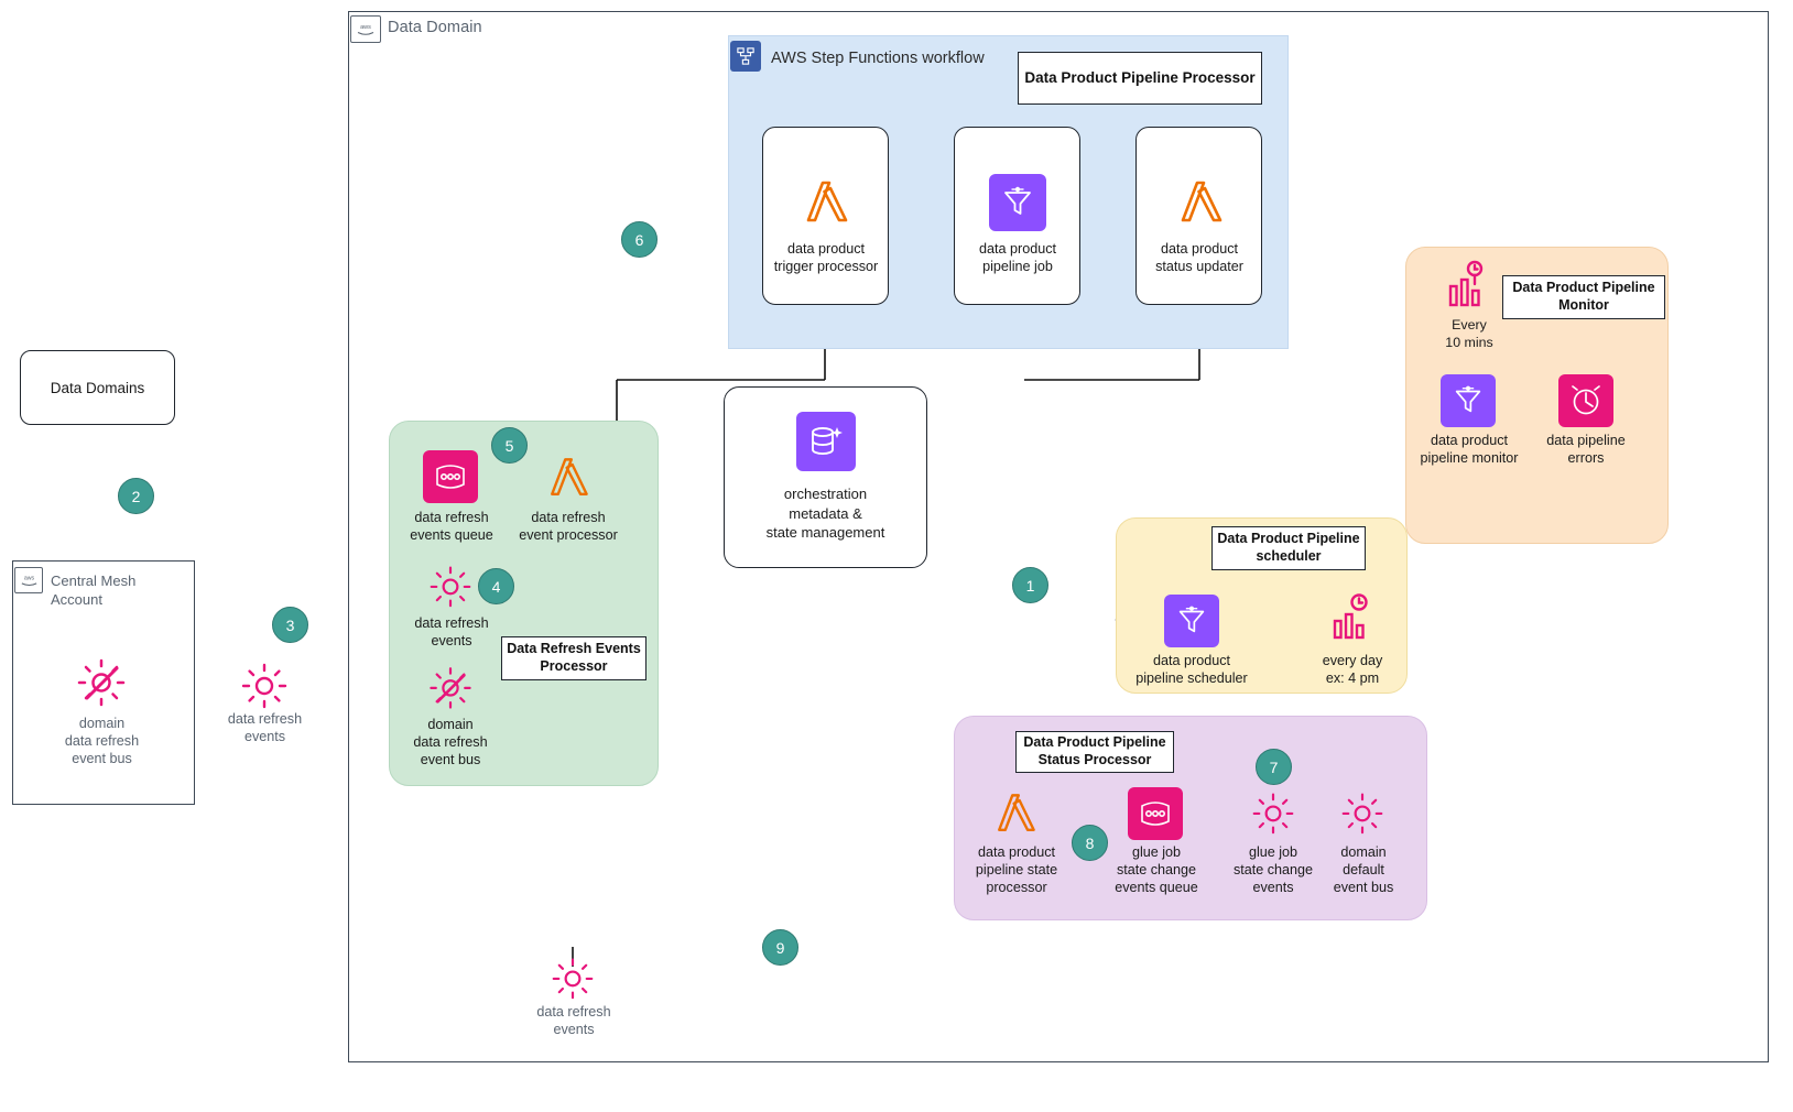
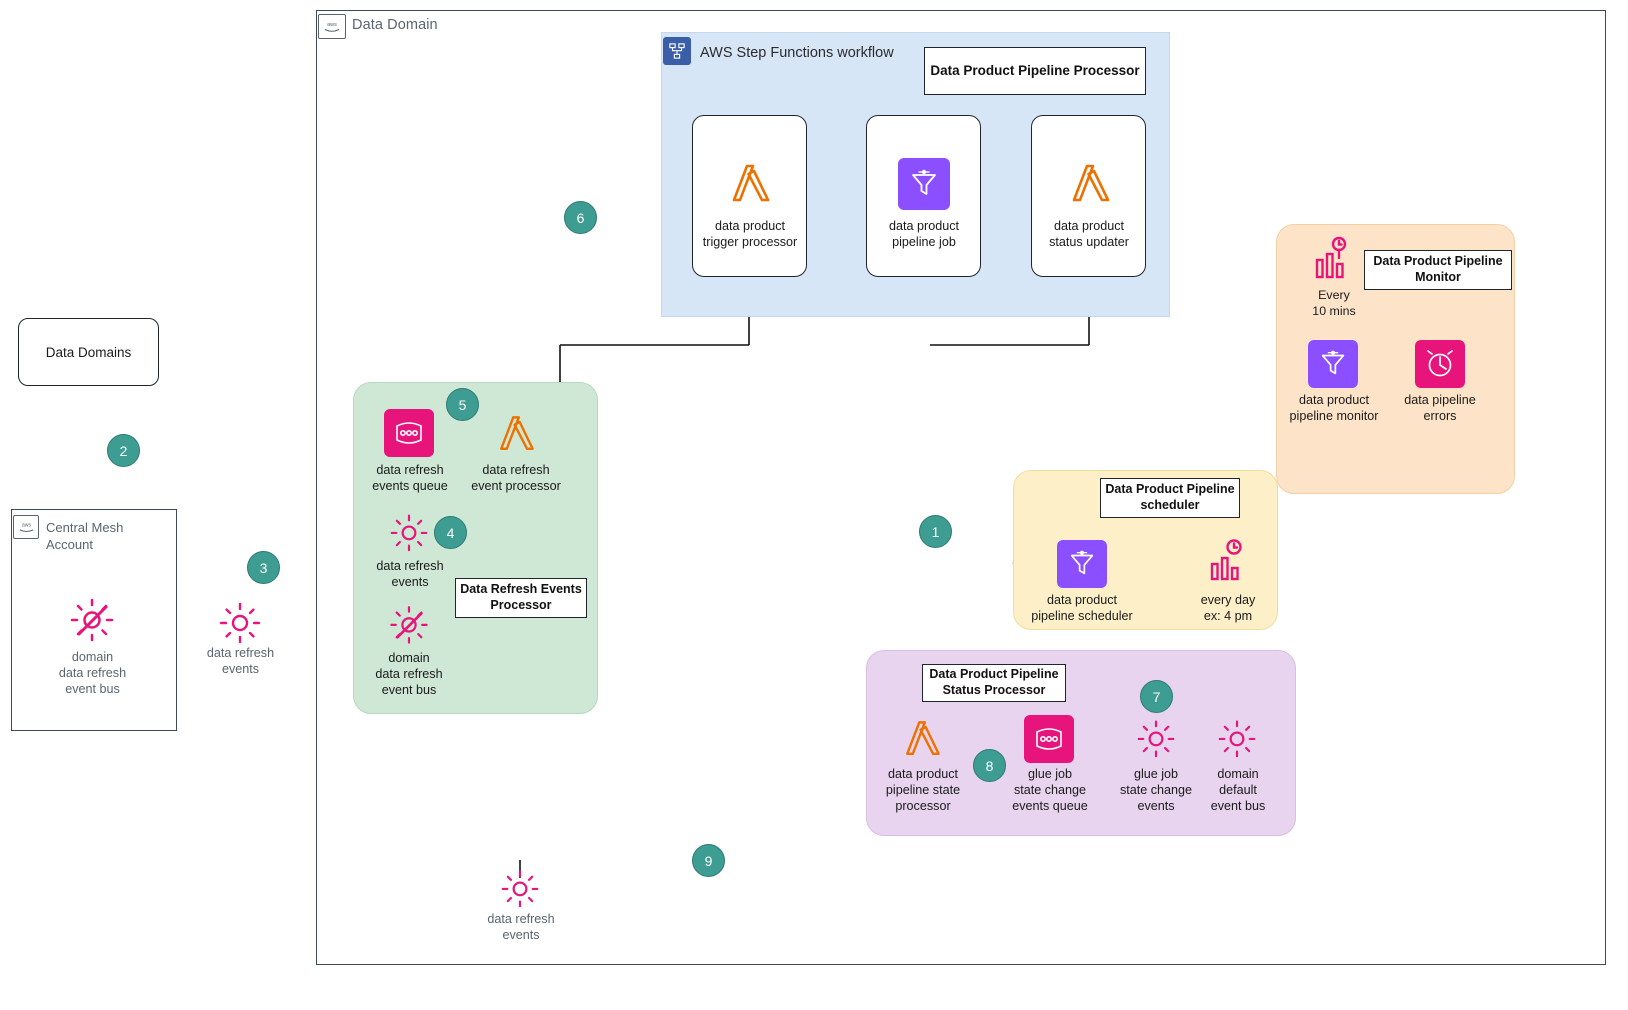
  Data Domain
  AWS Step Functions workflow
  Data Product Pipeline Processor
  data product
  trigger processor
  data product
  pipeline job
  data product
  status updater
  Data Domains
  Central Mesh
  Account
  domain
  data refresh
  event bus
  data refresh
  events
- orchestration
- metadata &
- state management
  Data Refresh Events
  Processor
  data refresh
  events queue
  data refresh
  event processor
  data refresh
  events
  domain
  data refresh
  event bus
  Data Product Pipeline
  Monitor
  Every
  10 mins
  data product
  pipeline monitor
  data pipeline
  errors
  Data Product Pipeline
  scheduler
  data product
  pipeline scheduler
  every day
  ex: 4 pm
  Data Product Pipeline
  Status Processor
  data product
  pipeline state
  processor
  glue job
  state change
  events queue
  glue job
  state change
  events
  domain
  default
  event bus
  data refresh
  events
  1
  2
  3
  4
  5
  6
  7
  8
  9
